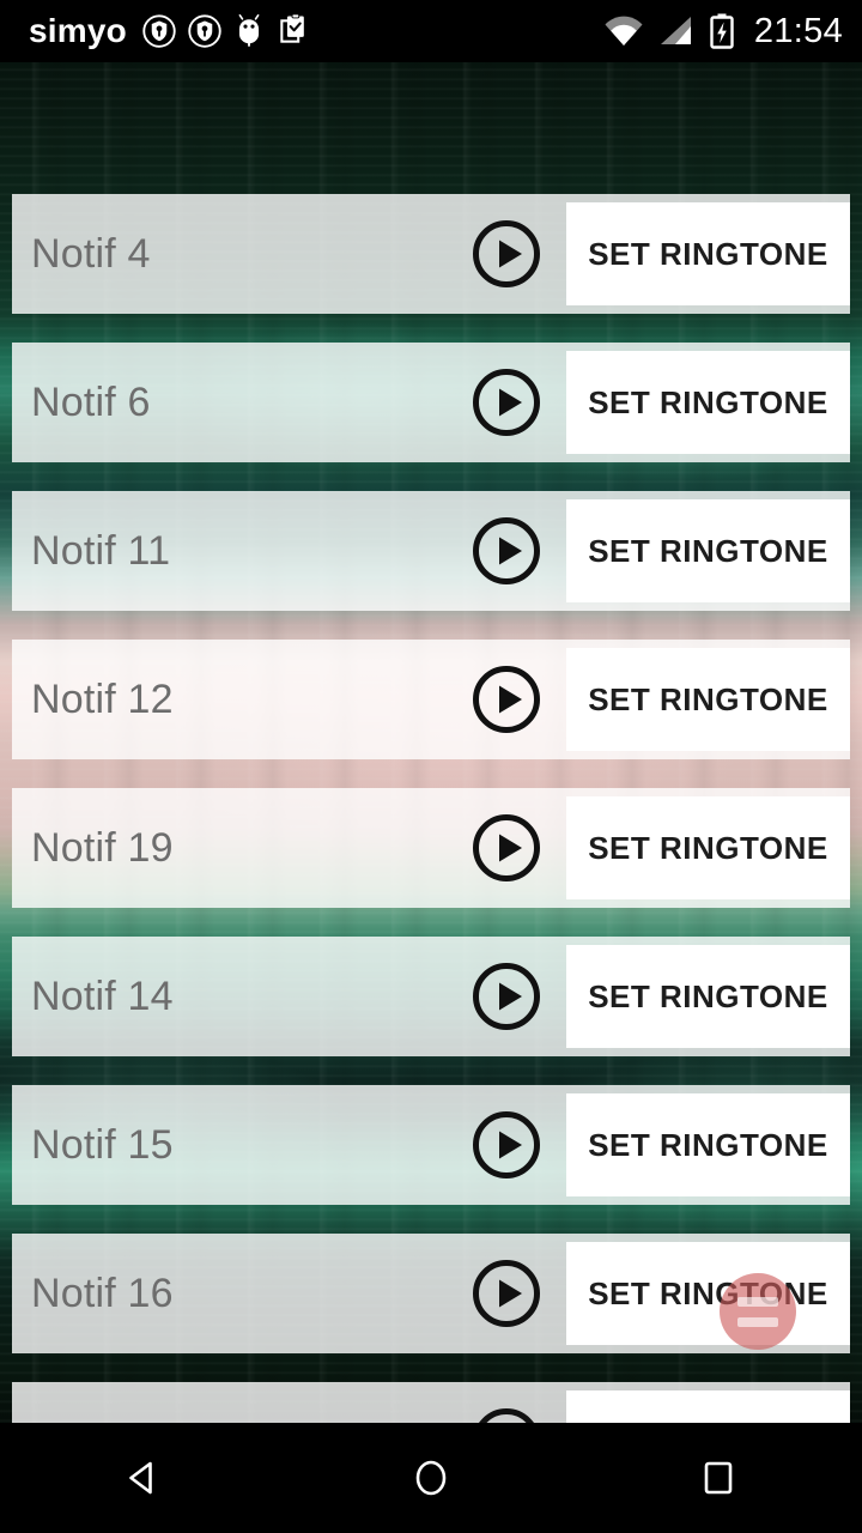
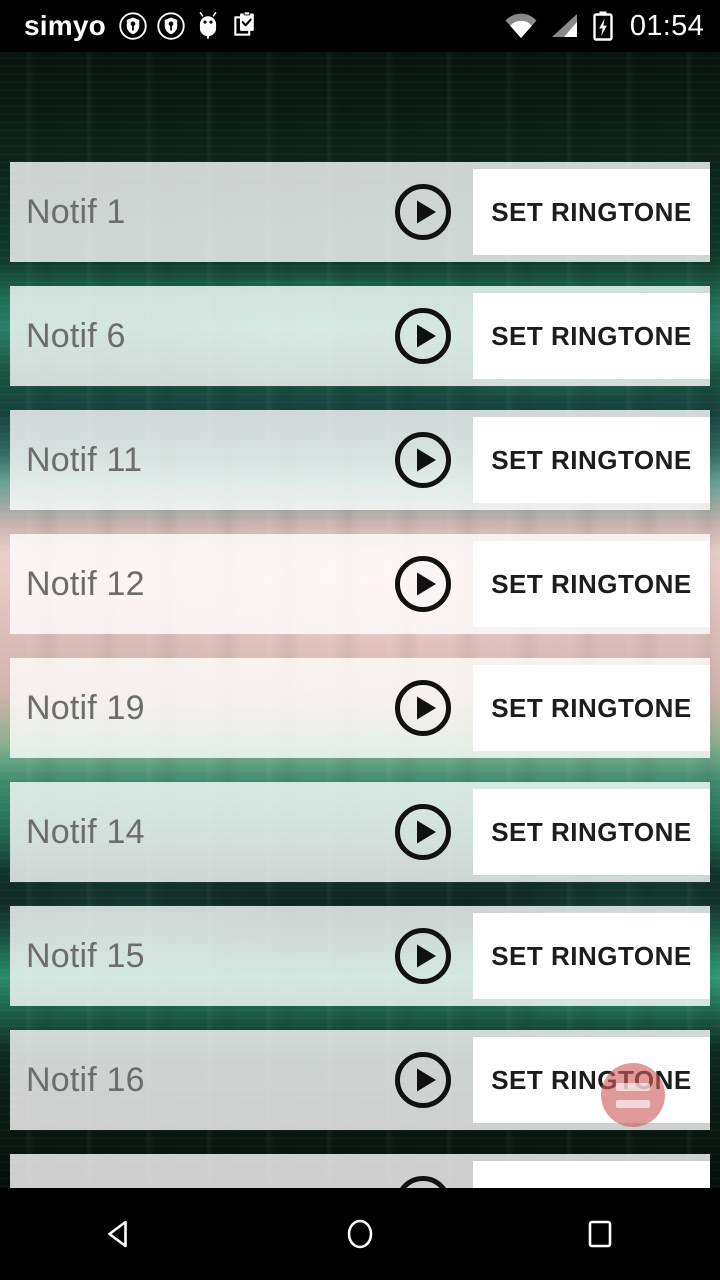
  simyo
- 21:54
+ 01:54
- Notif 4
+ Notif 1
  SET RINGTONE
  Notif 6
  SET RINGTONE
  Notif 11
  SET RINGTONE
  Notif 12
  SET RINGTONE
  Notif 19
  SET RINGTONE
  Notif 14
  SET RINGTONE
  Notif 15
  SET RINGTONE
  Notif 16
  SET RINGTONE
